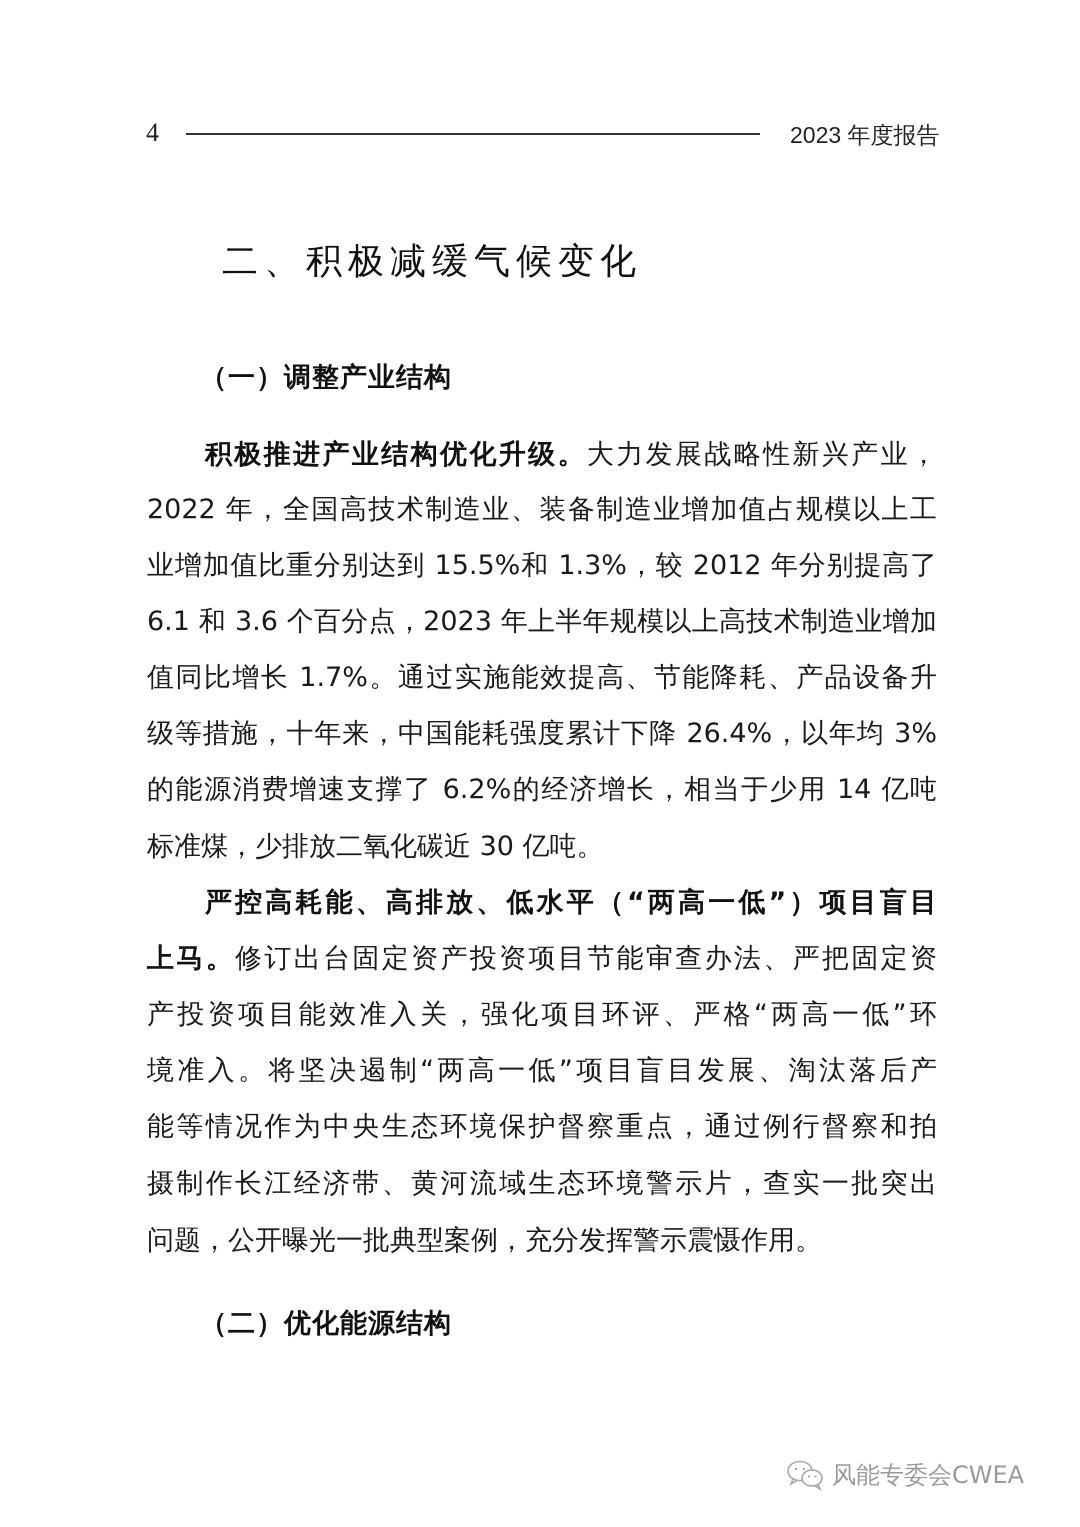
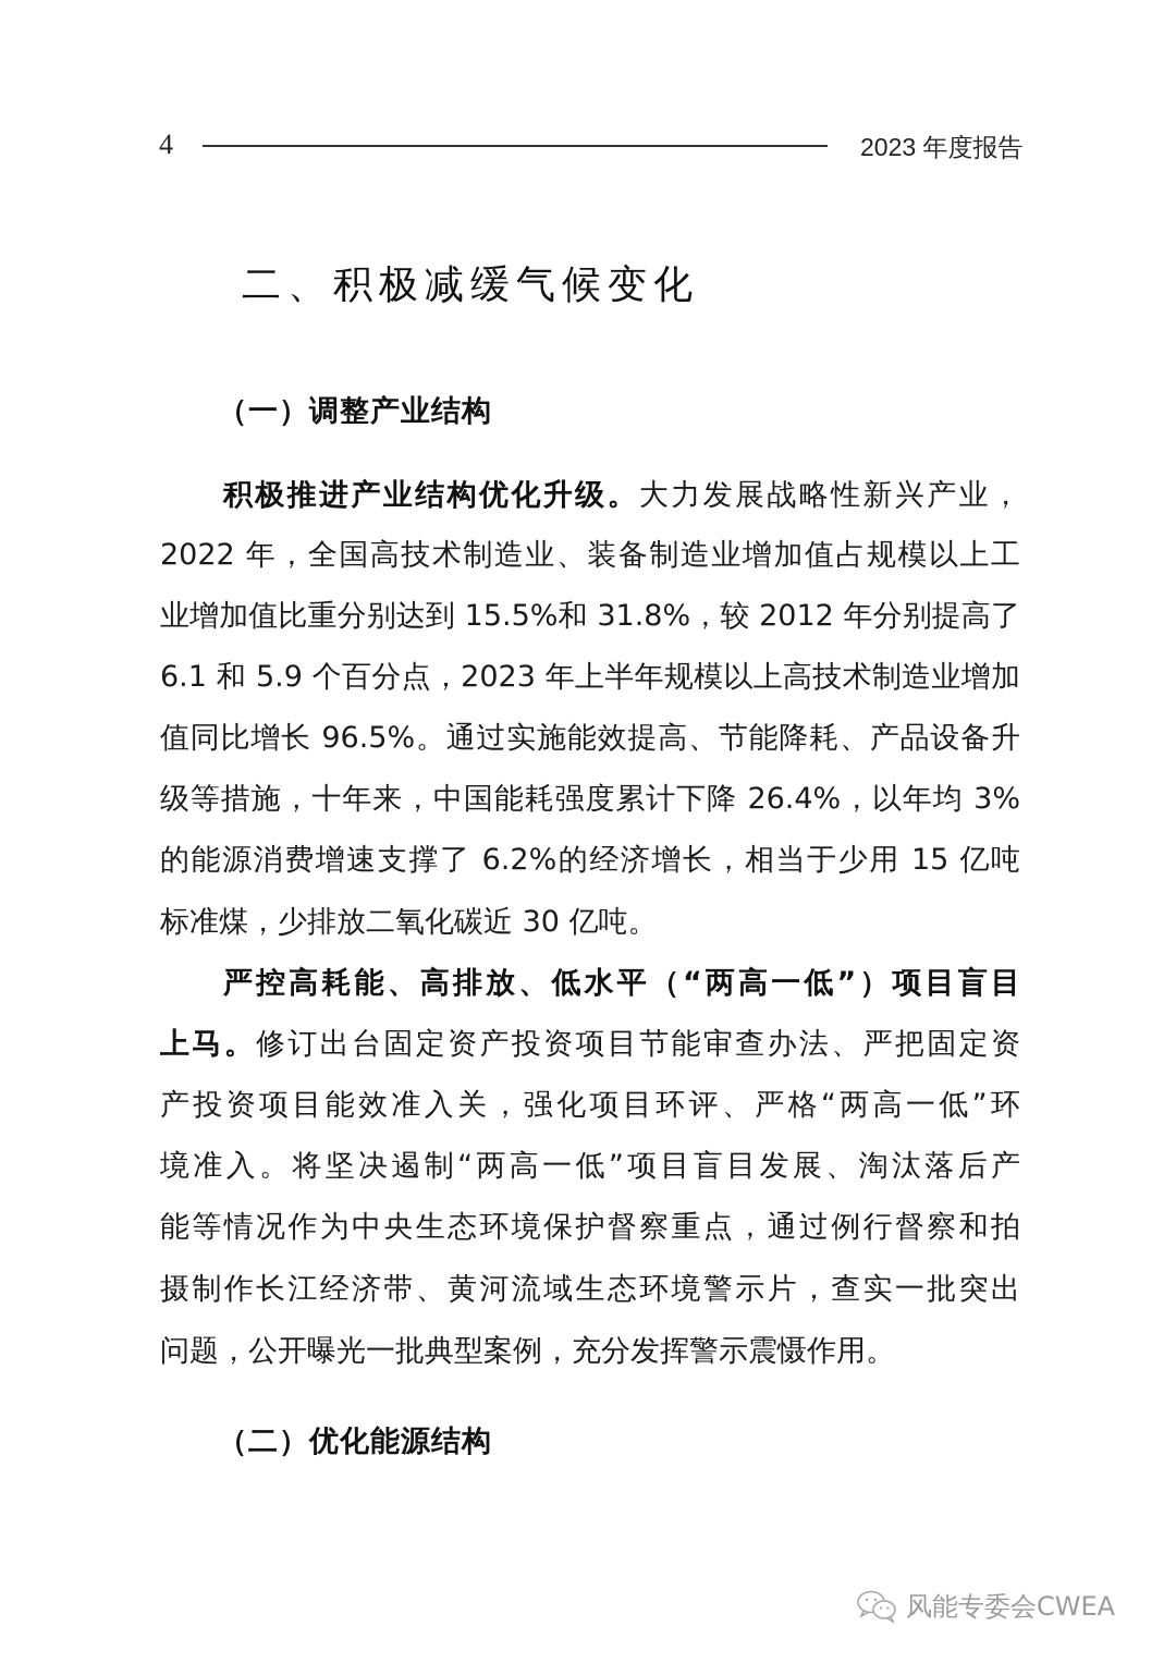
  4
  2023 年度报告
  二、积极减缓气候变化
  （一）调整产业结构
  积极推进产业结构优化升级。大力发展战略性新兴产业，
  2022 年，全国高技术制造业、装备制造业增加值占规模以上工
- 业增加值比重分别达到 15.5%和 1.3%，较 2012 年分别提高了
+ 业增加值比重分别达到 15.5%和 31.8%，较 2012 年分别提高了
- 6.1 和 3.6 个百分点，2023 年上半年规模以上高技术制造业增加
+ 6.1 和 5.9 个百分点，2023 年上半年规模以上高技术制造业增加
- 值同比增长 1.7%。通过实施能效提高、节能降耗、产品设备升
+ 值同比增长 96.5%。通过实施能效提高、节能降耗、产品设备升
  级等措施，十年来，中国能耗强度累计下降 26.4%，以年均 3%
- 的能源消费增速支撑了 6.2%的经济增长，相当于少用 14 亿吨
+ 的能源消费增速支撑了 6.2%的经济增长，相当于少用 15 亿吨
  标准煤，少排放二氧化碳近 30 亿吨。
  严控高耗能、高排放、低水平（“两高一低”）项目盲目
  上马。修订出台固定资产投资项目节能审查办法、严把固定资
  产投资项目能效准入关，强化项目环评、严格“两高一低”环
  境准入。将坚决遏制“两高一低”项目盲目发展、淘汰落后产
  能等情况作为中央生态环境保护督察重点，通过例行督察和拍
  摄制作长江经济带、黄河流域生态环境警示片，查实一批突出
  问题，公开曝光一批典型案例，充分发挥警示震慑作用。
  （二）优化能源结构
  风能专委会CWEA
